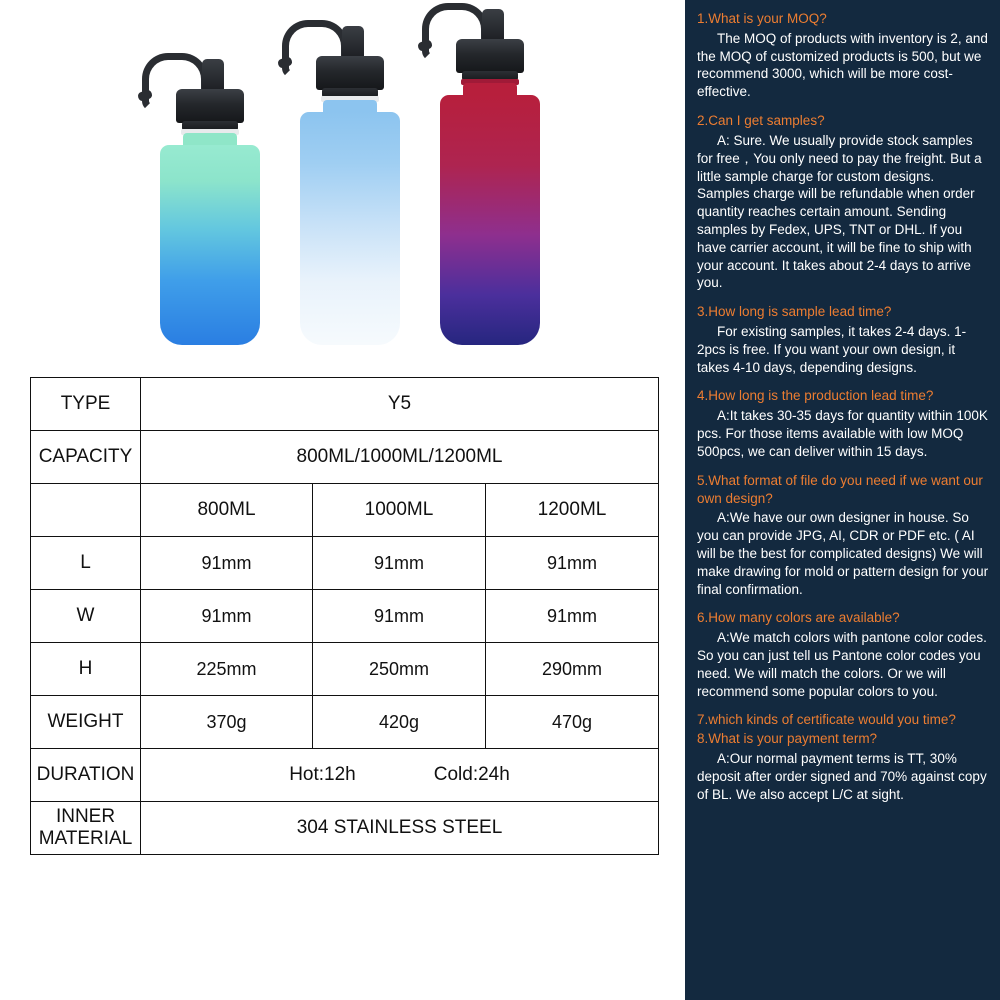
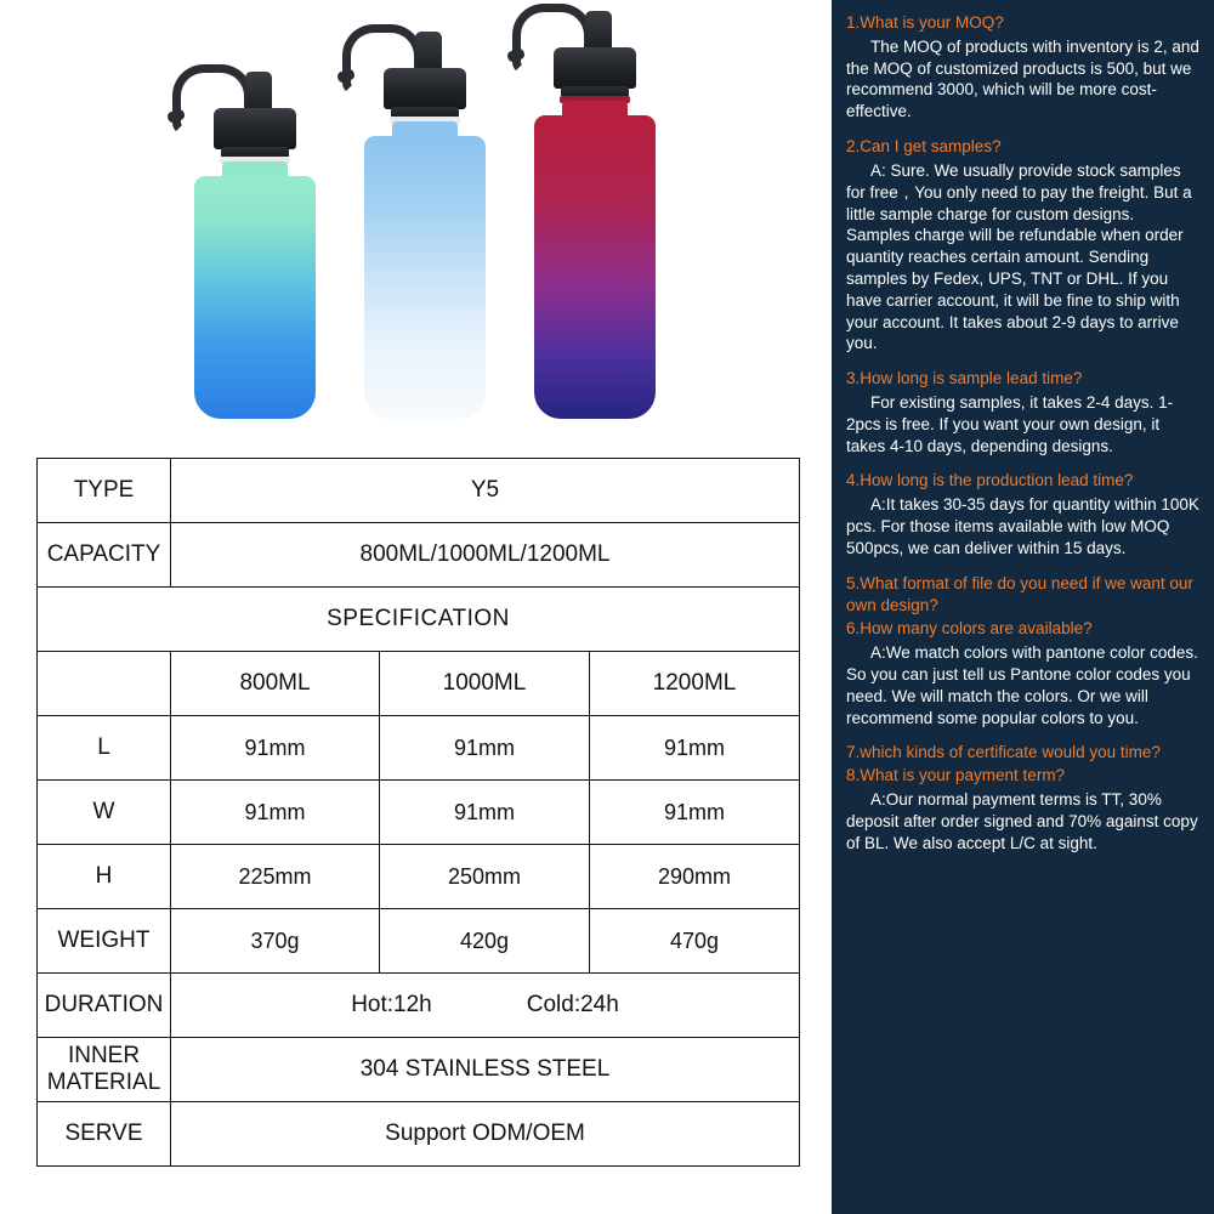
  TYPE	Y5
  CAPACITY	800ML/1000ML/1200ML
+ SPECIFICATION
  	800ML	1000ML	1200ML
  L	91mm	91mm	91mm
  W	91mm	91mm	91mm
  H	225mm	250mm	290mm
  WEIGHT	370g	420g	470g
  DURATION	Hot:12h Cold:24h
  INNER MATERIAL	304 STAINLESS STEEL
+ SERVE	Support ODM/OEM
  1.What is your MOQ?
  The MOQ of products with inventory is 2, and the MOQ of customized products is 500, but we recommend 3000, which will be more cost-effective.
  2.Can I get samples?
- A: Sure. We usually provide stock samples for free，You only need to pay the freight. But a little sample charge for custom designs. Samples charge will be refundable when order quantity reaches certain amount. Sending samples by Fedex, UPS, TNT or DHL. If you have carrier account, it will be fine to ship with your account. It takes about 2-4 days to arrive you.
+ A: Sure. We usually provide stock samples for free，You only need to pay the freight. But a little sample charge for custom designs. Samples charge will be refundable when order quantity reaches certain amount. Sending samples by Fedex, UPS, TNT or DHL. If you have carrier account, it will be fine to ship with your account. It takes about 2-9 days to arrive you.
  3.How long is sample lead time?
  For existing samples, it takes 2-4 days. 1-2pcs is free. If you want your own design, it takes 4-10 days, depending designs.
  4.How long is the production lead time?
  A:It takes 30-35 days for quantity within 100K pcs. For those items available with low MOQ 500pcs, we can deliver within 15 days.
  5.What format of file do you need if we want our own design?
- A:We have our own designer in house. So you can provide JPG, AI, CDR or PDF etc. ( AI will be the best for complicated designs) We will make drawing for mold or pattern design for your final confirmation.
  6.How many colors are available?
  A:We match colors with pantone color codes. So you can just tell us Pantone color codes you need. We will match the colors. Or we will recommend some popular colors to you.
  7.which kinds of certificate would you time?
  8.What is your payment term?
  A:Our normal payment terms is TT, 30% deposit after order signed and 70% against copy of BL. We also accept L/C at sight.
